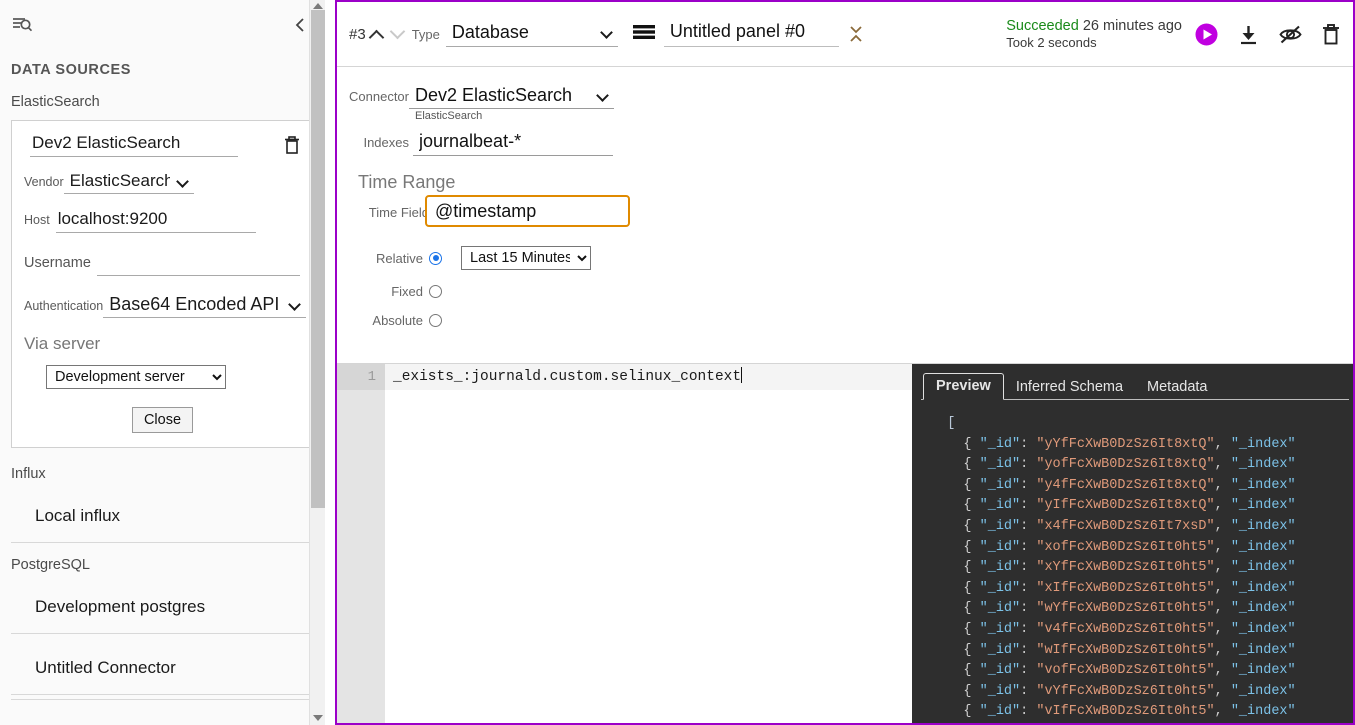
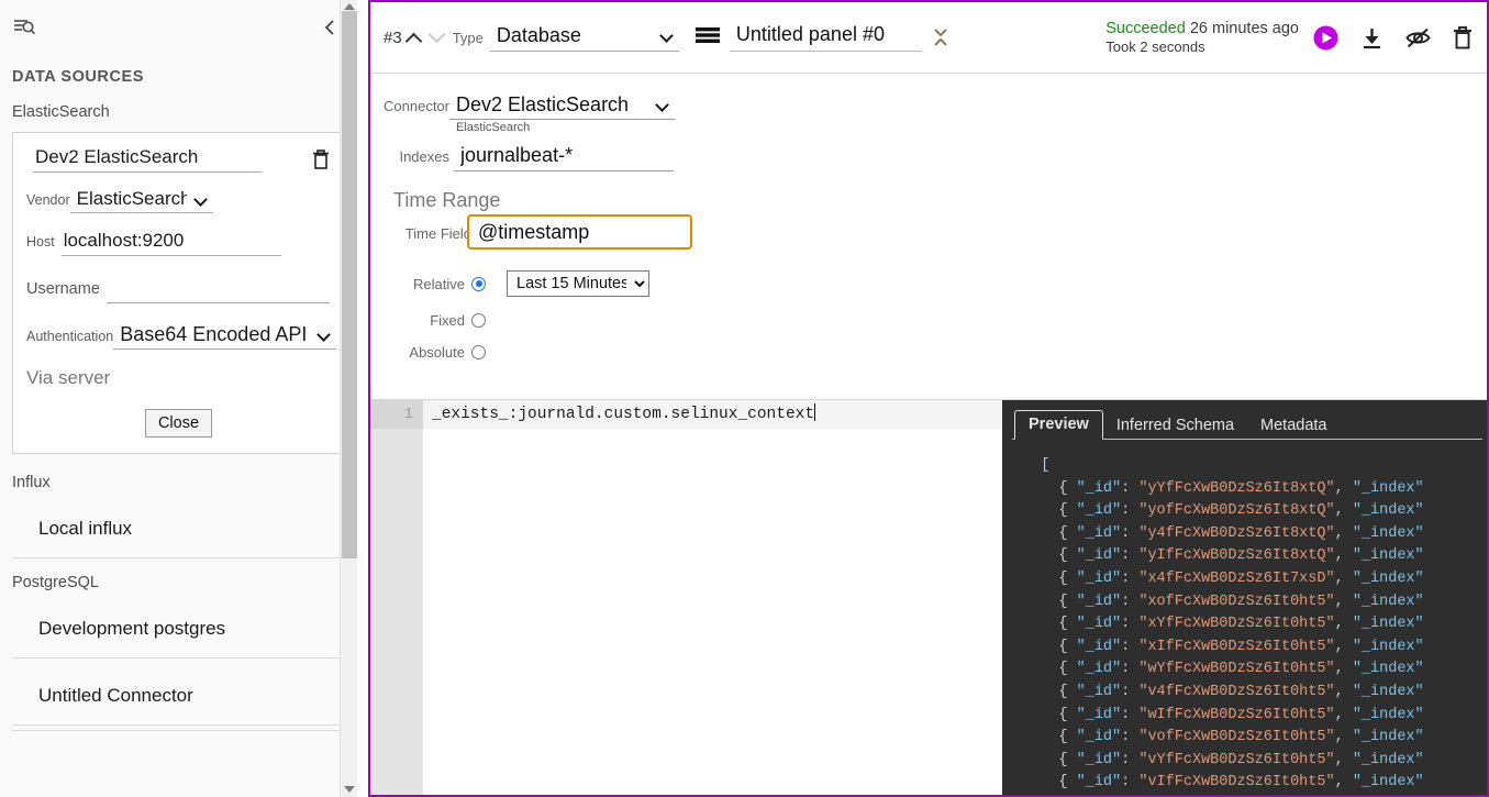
  DATA SOURCES
  ElasticSearch
  Dev2 ElasticSearch
  Vendor
  ElasticSearch
  Host
  localhost:9200
  Username
  Authentication
  Base64 Encoded API
  Via server
- Development server
  Close
  Influx
  Local influx
  PostgreSQL
  Development postgres
  Untitled Connector
  #3
  Type
  Database
  Untitled panel #0
  Succeeded 26 minutes ago
  Took 2 seconds
  Connector
  Dev2 ElasticSearch
  ElasticSearch
  Indexes
  journalbeat-*
  Time Range
  Time Fiel
  @timestamp
  Relative
  Last 15 Minutes
  Fixed
  Absolute
  1
  _exists_:journald.custom.selinux_context
  Preview
  Inferred Schema
  Metadata
  [ { "_id": "yYfFcXwB0DzSz6It8xtQ", "_index" { "_id": "yofFcXwB0DzSz6It8xtQ", "_index" { "_id": "y4fFcXwB0DzSz6It8xtQ", "_index" { "_id": "yIfFcXwB0DzSz6It8xtQ", "_index" { "_id": "x4fFcXwB0DzSz6It7xsD", "_index" { "_id": "xofFcXwB0DzSz6It0ht5", "_index" { "_id": "xYfFcXwB0DzSz6It0ht5", "_index" { "_id": "xIfFcXwB0DzSz6It0ht5", "_index" { "_id": "wYfFcXwB0DzSz6It0ht5", "_index" { "_id": "v4fFcXwB0DzSz6It0ht5", "_index" { "_id": "wIfFcXwB0DzSz6It0ht5", "_index" { "_id": "vofFcXwB0DzSz6It0ht5", "_index" { "_id": "vYfFcXwB0DzSz6It0ht5", "_index" { "_id": "vIfFcXwB0DzSz6It0ht5", "_index"
